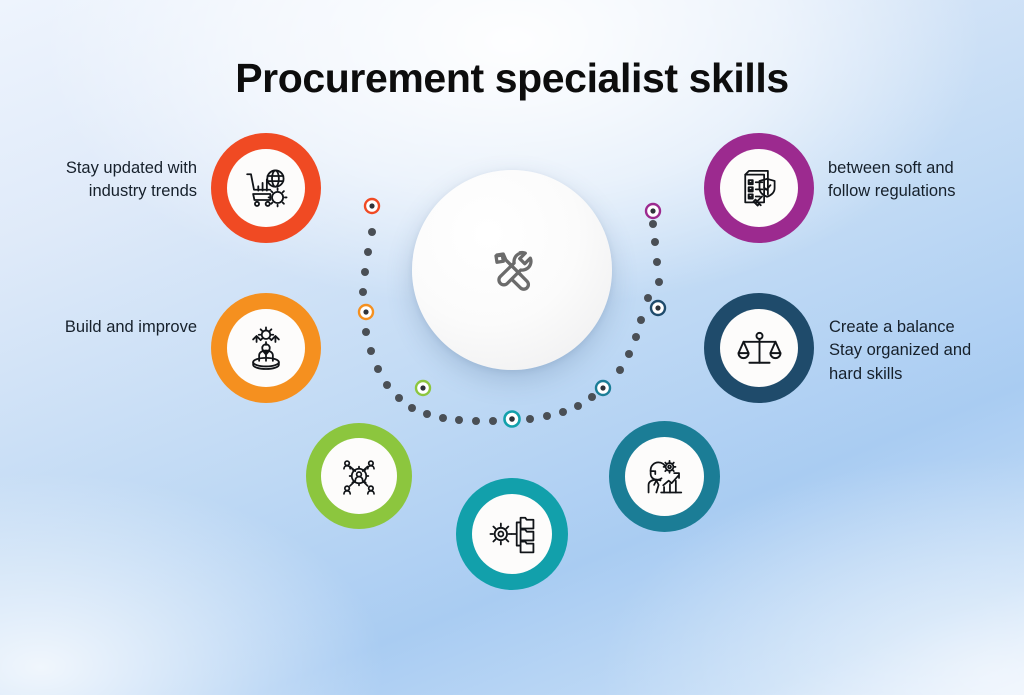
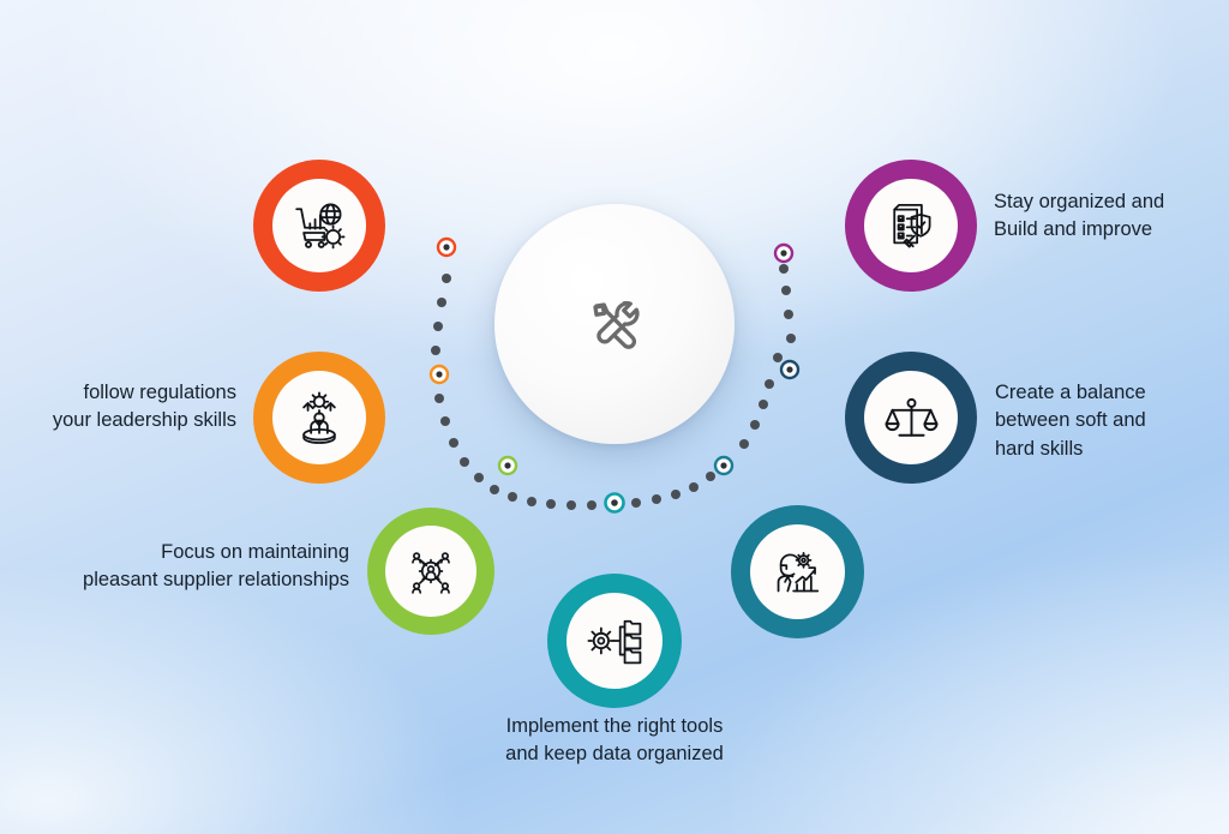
- Procurement specialist skills
- Stay updated with
- industry trends
- Build and improve
+ follow regulations
+ your leadership skills
+ Focus on maintaining
+ pleasant supplier relationships
+ Implement the right tools
+ and keep data organized
  Create a balance
- Stay organized and
+ between soft and
  hard skills
- between soft and
+ Stay organized and
- follow regulations
+ Build and improve
